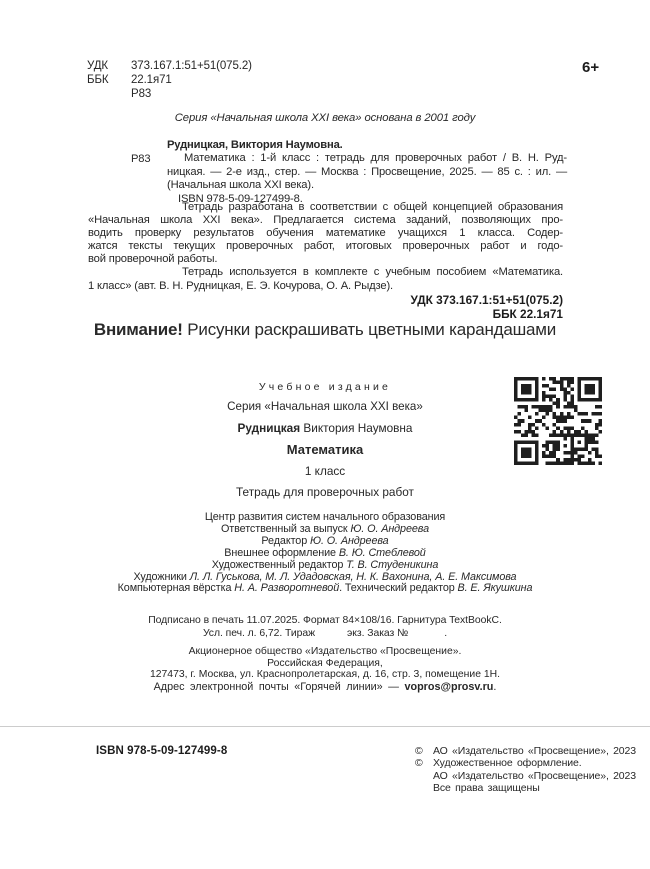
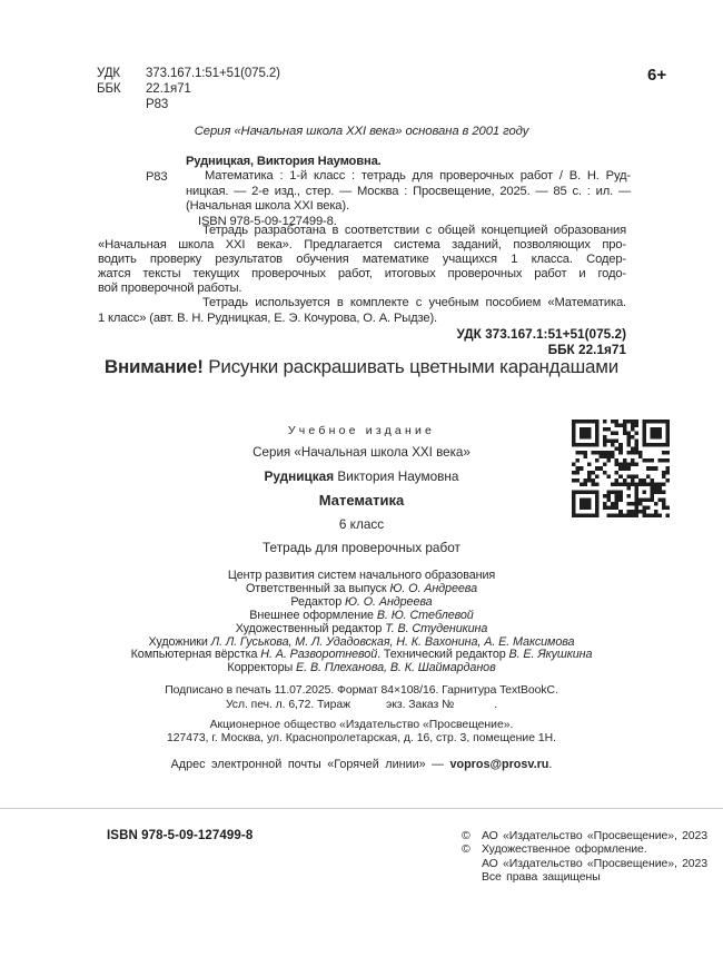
  УДК 373.167.1:51+51(075.2)
  ББК 22.1я71
  Р83
  6+
  Серия «Начальная школа XXI века» основана в 2001 году
  Р83
  Рудницкая, Виктория Наумовна.
  Математика : 1-й класс : тетрадь для проверочных работ / В. Н. Руд-
  ницкая. — 2-е изд., стер. — Москва : Просвещение, 2025. — 85 с. : ил. —
  (Начальная школа XXI века).
  ISBN 978-5-09-127499-8.
  Тетрадь разработана в соответствии с общей концепцией образования
  «Начальная школа XXI века». Предлагается система заданий, позволяющих про-
  водить проверку результатов обучения математике учащихся 1 класса. Содер-
  жатся тексты текущих проверочных работ, итоговых проверочных работ и годо-
  вой проверочной работы.
  Тетрадь используется в комплекте с учебным пособием «Математика.
  1 класс» (авт. В. Н. Рудницкая, Е. Э. Кочурова, О. А. Рыдзе).
  УДК 373.167.1:51+51(075.2)
  ББК 22.1я71
  Внимание! Рисунки раскрашивать цветными карандашами
  Учебное издание
  Серия «Начальная школа XXI века»
  Рудницкая Виктория Наумовна
  Математика
- 1 класс
+ 6 класс
  Тетрадь для проверочных работ
  Центр развития систем начального образования
  Ответственный за выпуск Ю. О. Андреева
  Редактор Ю. О. Андреева
  Внешнее оформление В. Ю. Стеблевой
  Художественный редактор Т. В. Студеникина
  Художники Л. Л. Гуськова, М. Л. Удадовская, Н. К. Вахонина, А. Е. Максимова
  Компьютерная вёрстка Н. А. Разворотневой. Технический редактор В. Е. Якушкина
+ Корректоры Е. В. Плеханова, В. К. Шаймарданов
  Подписано в печать 11.07.2025. Формат 84×108/16. Гарнитура TextBookC.
  Усл. печ. л. 6,72. Тираж экз. Заказ № .
  Акционерное общество «Издательство «Просвещение».
- Российская Федерация,
  127473, г. Москва, ул. Краснопролетарская, д. 16, стр. 3, помещение 1Н.
  Адрес электронной почты «Горячей линии» — vopros@prosv.ru.
  ISBN 978-5-09-127499-8
  © АО «Издательство «Просвещение», 2023
  © Художественное оформление.
  АО «Издательство «Просвещение», 2023
  Все права защищены
